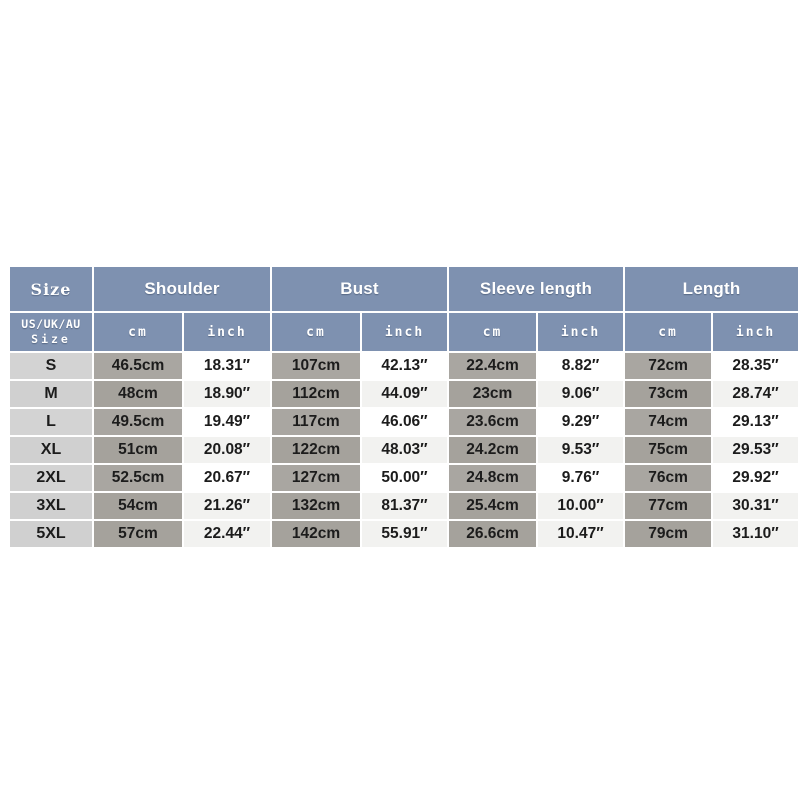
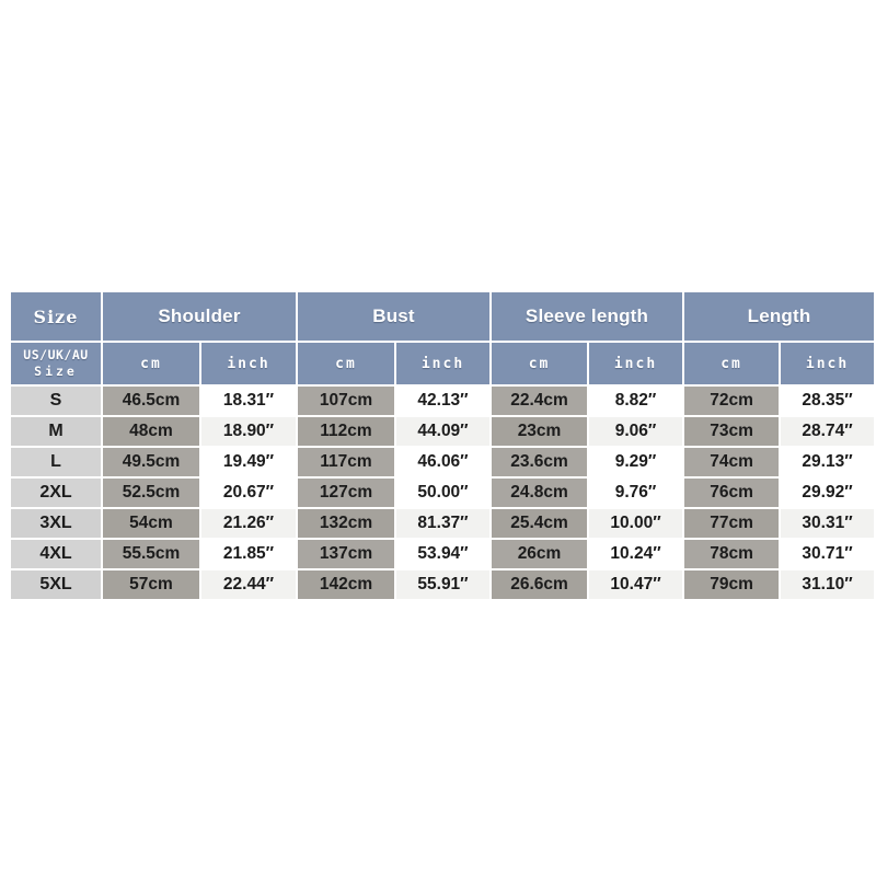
  Size	Shoulder	Bust	Sleeve length	Length
  US/UK/AUSize	cm	inch	cm	inch	cm	inch	cm	inch
  S	46.5cm	18.31″	107cm	42.13″	22.4cm	8.82″	72cm	28.35″
  M	48cm	18.90″	112cm	44.09″	23cm	9.06″	73cm	28.74″
  L	49.5cm	19.49″	117cm	46.06″	23.6cm	9.29″	74cm	29.13″
- XL	51cm	20.08″	122cm	48.03″	24.2cm	9.53″	75cm	29.53″
  2XL	52.5cm	20.67″	127cm	50.00″	24.8cm	9.76″	76cm	29.92″
  3XL	54cm	21.26″	132cm	81.37″	25.4cm	10.00″	77cm	30.31″
+ 4XL	55.5cm	21.85″	137cm	53.94″	26cm	10.24″	78cm	30.71″
  5XL	57cm	22.44″	142cm	55.91″	26.6cm	10.47″	79cm	31.10″
